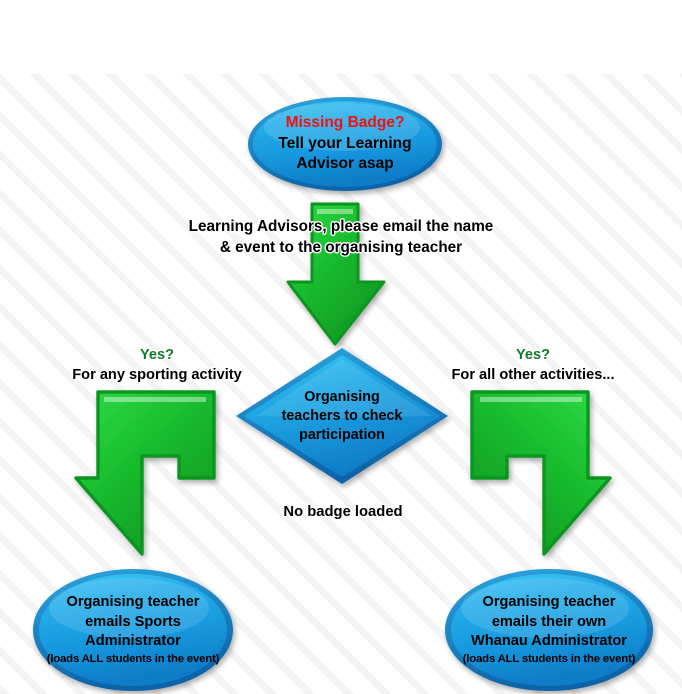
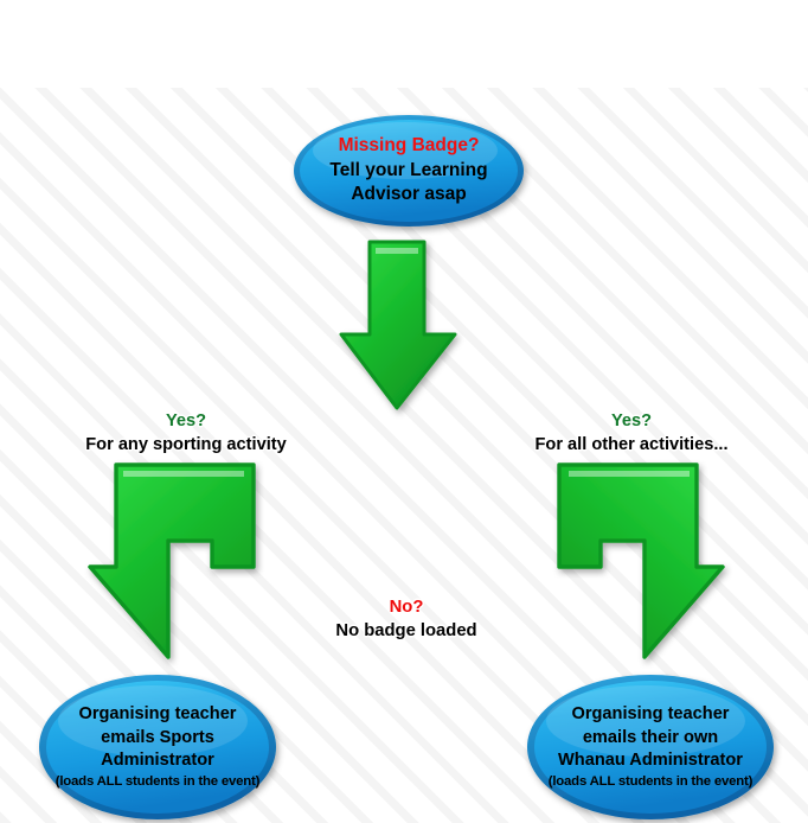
  Missing Badge?
  Tell your Learning
  Advisor asap
- Learning Advisors, please email the name
- & event to the organising teacher
- Organising
- teachers to check
- participation
  Yes?
  For any sporting activity
  Yes?
  For all other activities...
+ No?
  No badge loaded
  Organising teacher
  emails Sports
  Administrator
  (loads ALL students in the event)
  Organising teacher
  emails their own
  Whanau Administrator
  (loads ALL students in the event)
